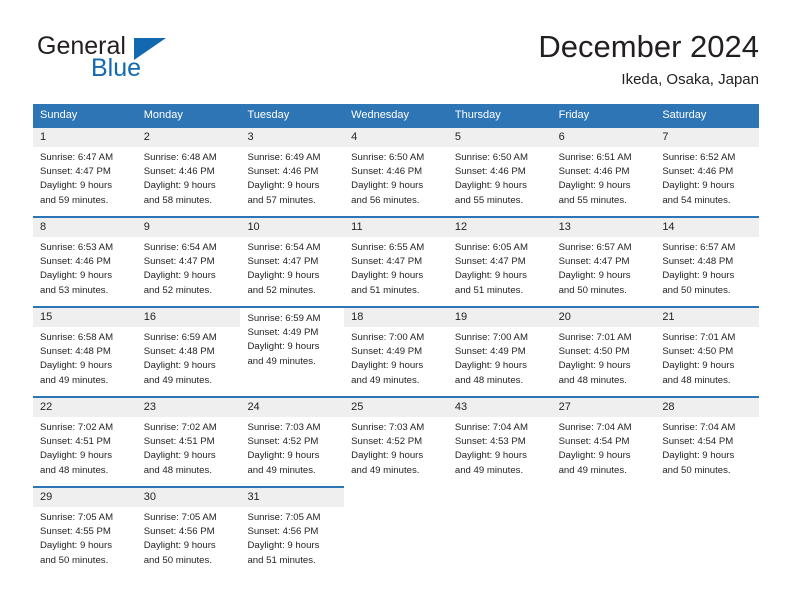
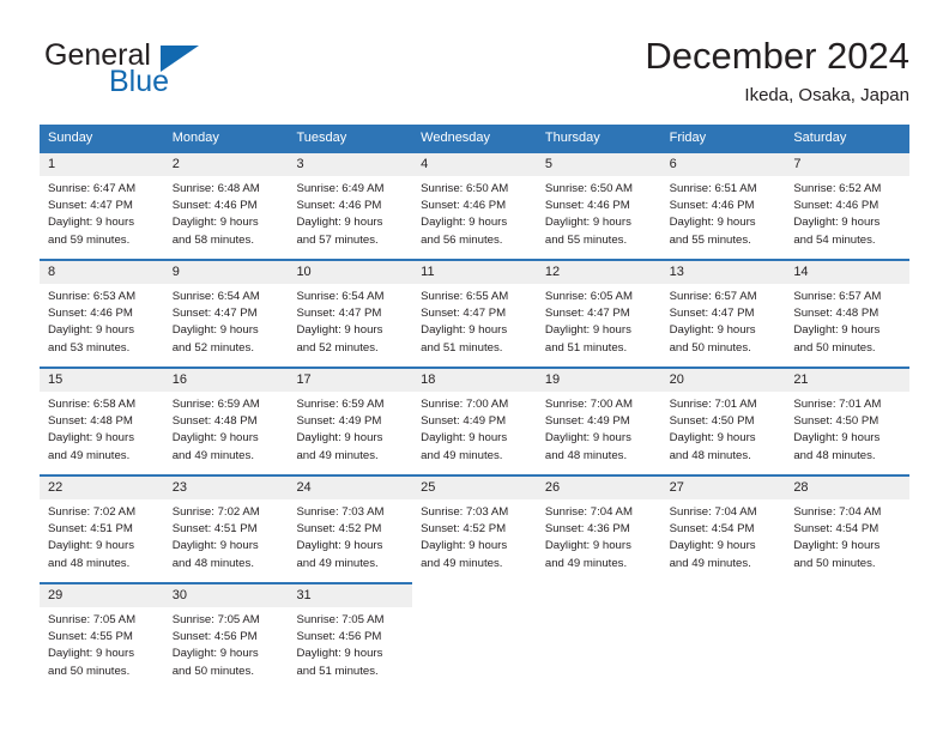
  General
  Blue
  December 2024
  Ikeda, Osaka, Japan
  Sunday
  Monday
  Tuesday
  Wednesday
  Thursday
  Friday
  Saturday
  1
  Sunrise: 6:47 AM
  Sunset: 4:47 PM
  Daylight: 9 hours
  and 59 minutes.
  2
  Sunrise: 6:48 AM
  Sunset: 4:46 PM
  Daylight: 9 hours
  and 58 minutes.
  3
  Sunrise: 6:49 AM
  Sunset: 4:46 PM
  Daylight: 9 hours
  and 57 minutes.
  4
  Sunrise: 6:50 AM
  Sunset: 4:46 PM
  Daylight: 9 hours
  and 56 minutes.
  5
  Sunrise: 6:50 AM
  Sunset: 4:46 PM
  Daylight: 9 hours
  and 55 minutes.
  6
  Sunrise: 6:51 AM
  Sunset: 4:46 PM
  Daylight: 9 hours
  and 55 minutes.
  7
  Sunrise: 6:52 AM
  Sunset: 4:46 PM
  Daylight: 9 hours
  and 54 minutes.
  8
  Sunrise: 6:53 AM
  Sunset: 4:46 PM
  Daylight: 9 hours
  and 53 minutes.
  9
  Sunrise: 6:54 AM
  Sunset: 4:47 PM
  Daylight: 9 hours
  and 52 minutes.
  10
  Sunrise: 6:54 AM
  Sunset: 4:47 PM
  Daylight: 9 hours
  and 52 minutes.
  11
  Sunrise: 6:55 AM
  Sunset: 4:47 PM
  Daylight: 9 hours
  and 51 minutes.
  12
  Sunrise: 6:05 AM
  Sunset: 4:47 PM
  Daylight: 9 hours
  and 51 minutes.
  13
  Sunrise: 6:57 AM
  Sunset: 4:47 PM
  Daylight: 9 hours
  and 50 minutes.
  14
  Sunrise: 6:57 AM
  Sunset: 4:48 PM
  Daylight: 9 hours
  and 50 minutes.
  15
  Sunrise: 6:58 AM
  Sunset: 4:48 PM
  Daylight: 9 hours
  and 49 minutes.
  16
  Sunrise: 6:59 AM
  Sunset: 4:48 PM
  Daylight: 9 hours
  and 49 minutes.
+ 17
  Sunrise: 6:59 AM
  Sunset: 4:49 PM
  Daylight: 9 hours
  and 49 minutes.
  18
  Sunrise: 7:00 AM
  Sunset: 4:49 PM
  Daylight: 9 hours
  and 49 minutes.
  19
  Sunrise: 7:00 AM
  Sunset: 4:49 PM
  Daylight: 9 hours
  and 48 minutes.
  20
  Sunrise: 7:01 AM
  Sunset: 4:50 PM
  Daylight: 9 hours
  and 48 minutes.
  21
  Sunrise: 7:01 AM
  Sunset: 4:50 PM
  Daylight: 9 hours
  and 48 minutes.
  22
  Sunrise: 7:02 AM
  Sunset: 4:51 PM
  Daylight: 9 hours
  and 48 minutes.
  23
  Sunrise: 7:02 AM
  Sunset: 4:51 PM
  Daylight: 9 hours
  and 48 minutes.
  24
  Sunrise: 7:03 AM
  Sunset: 4:52 PM
  Daylight: 9 hours
  and 49 minutes.
  25
  Sunrise: 7:03 AM
  Sunset: 4:52 PM
  Daylight: 9 hours
  and 49 minutes.
- 43
+ 26
  Sunrise: 7:04 AM
- Sunset: 4:53 PM
+ Sunset: 4:36 PM
  Daylight: 9 hours
  and 49 minutes.
  27
  Sunrise: 7:04 AM
  Sunset: 4:54 PM
  Daylight: 9 hours
  and 49 minutes.
  28
  Sunrise: 7:04 AM
  Sunset: 4:54 PM
  Daylight: 9 hours
  and 50 minutes.
  29
  Sunrise: 7:05 AM
  Sunset: 4:55 PM
  Daylight: 9 hours
  and 50 minutes.
  30
  Sunrise: 7:05 AM
  Sunset: 4:56 PM
  Daylight: 9 hours
  and 50 minutes.
  31
  Sunrise: 7:05 AM
  Sunset: 4:56 PM
  Daylight: 9 hours
  and 51 minutes.
